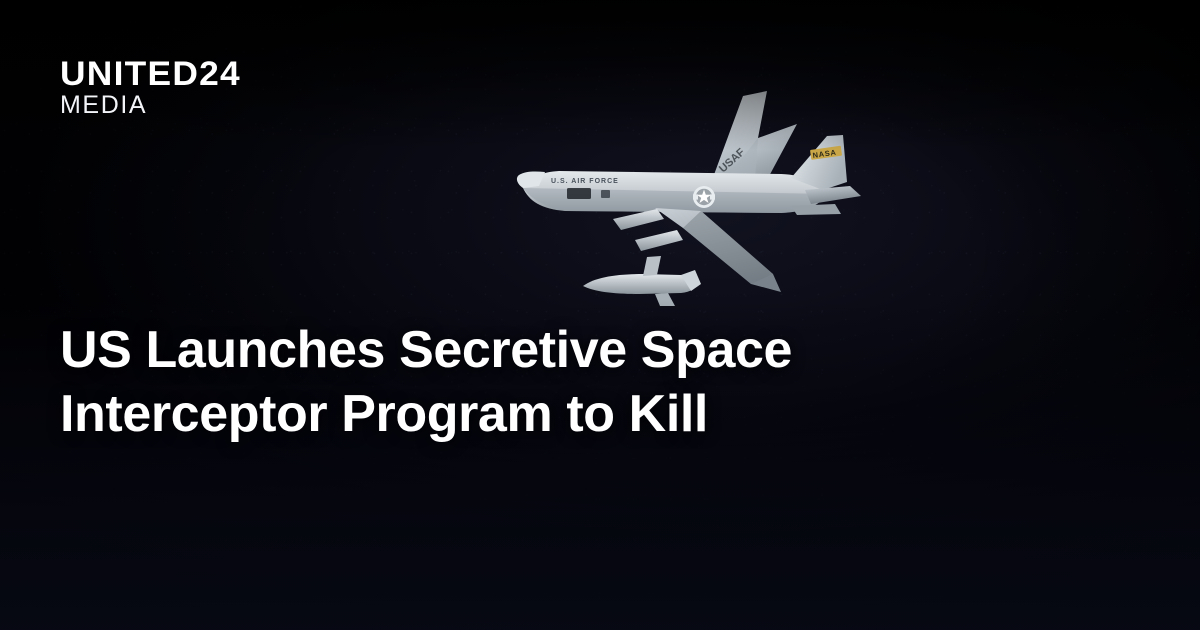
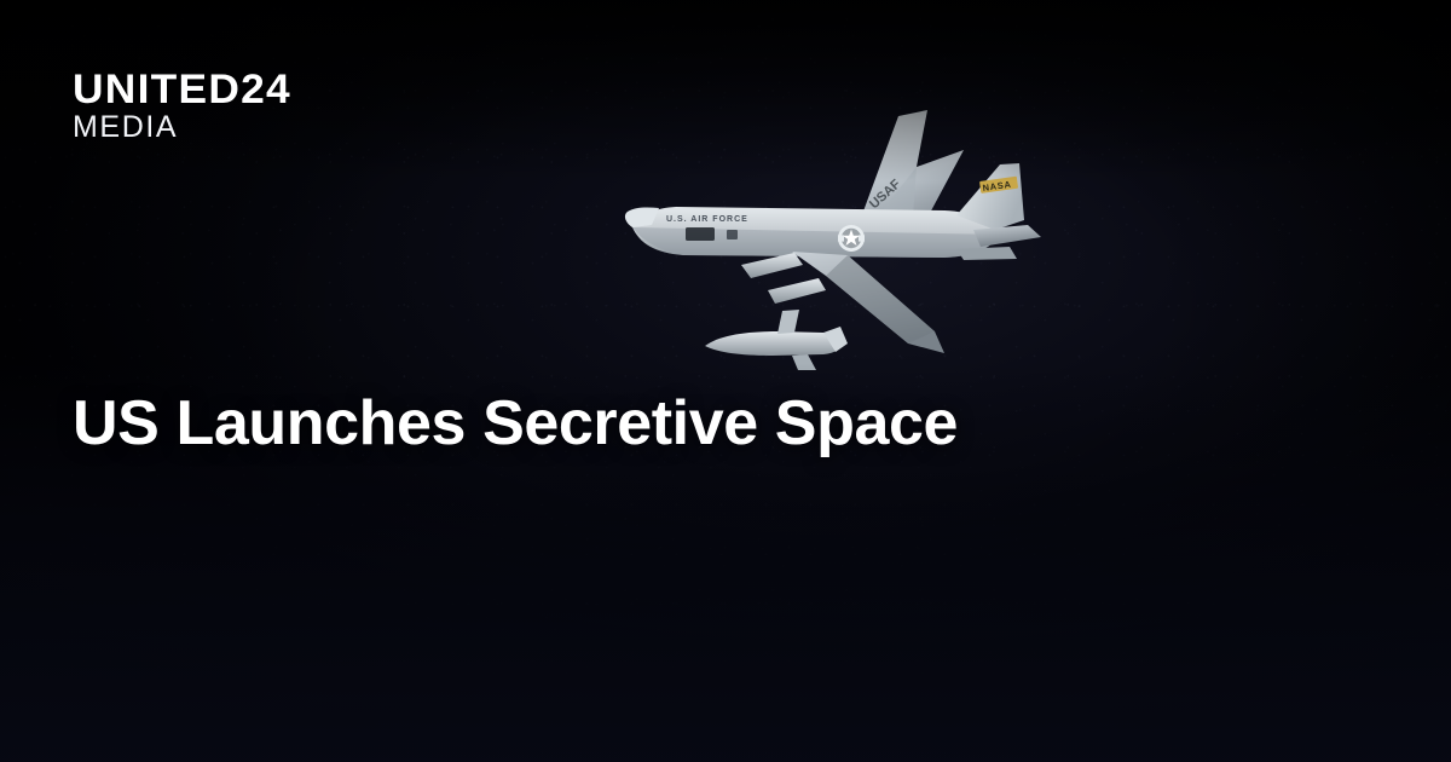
  UNITED24
  MEDIA
  US Launches Secretive Space
- Interceptor Program to Kill
